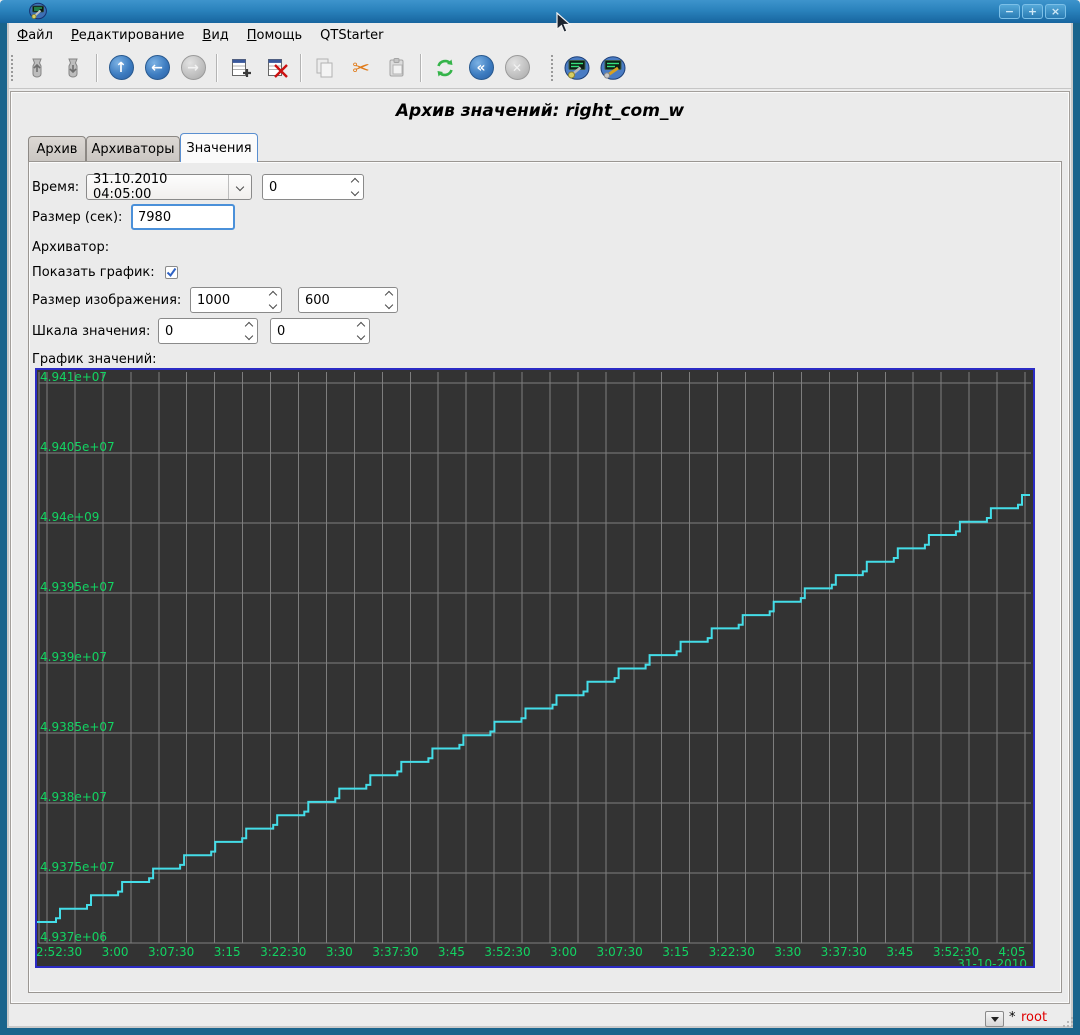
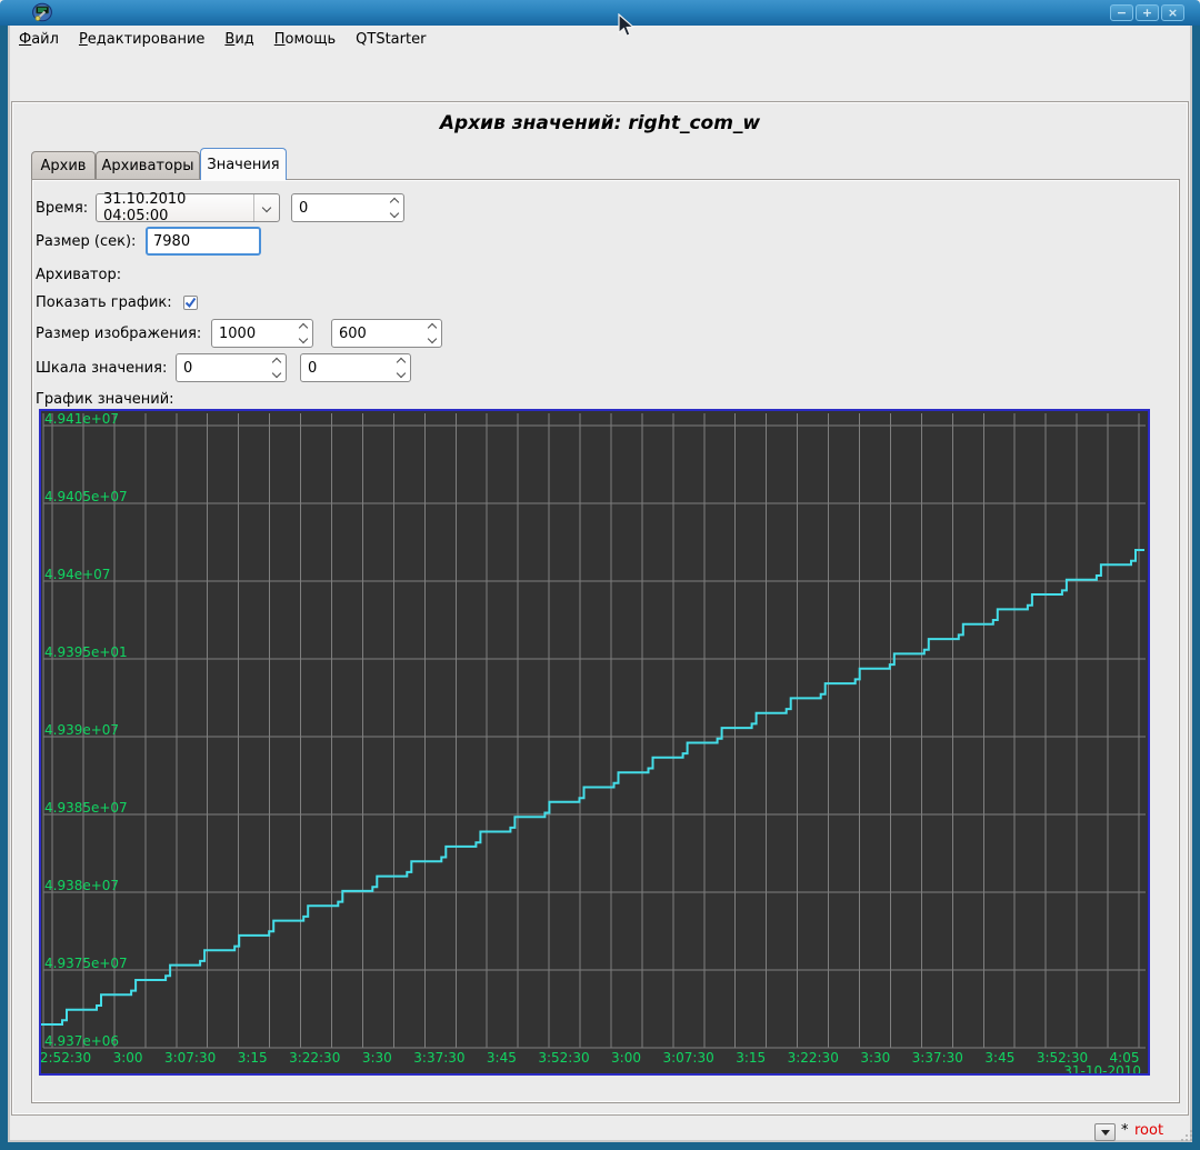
  −
  +
  ×
  Файл
  Редактирование
  Вид
  Помощь
  QTStarter
- ↑
- ←
- →
- ✂
- «
- ✕
  Архив значений: right_com_w
  Архив
  Архиваторы
  Значения
  Время:
  31.10.2010 04:05:00
  0
  Размер (сек):
  7980
  Архиватор:
  Показать график:
  Размер изображения:
  1000
  600
  Шкала значения:
  0
  0
  График значений:
  4.941e+07
  4.9405e+07
- 4.94e+09
+ 4.94e+07
- 4.9395e+07
+ 4.9395e+01
  4.939e+07
  4.9385e+07
  4.938e+07
  4.9375e+07
  4.937e+06
  2:52:30
  3:00
  3:07:30
  3:15
  3:22:30
  3:30
  3:37:30
  3:45
  3:52:30
  3:00
  3:07:30
  3:15
  3:22:30
  3:30
  3:37:30
  3:45
  3:52:30
  4:05
  31-10-2010
  *
  root
